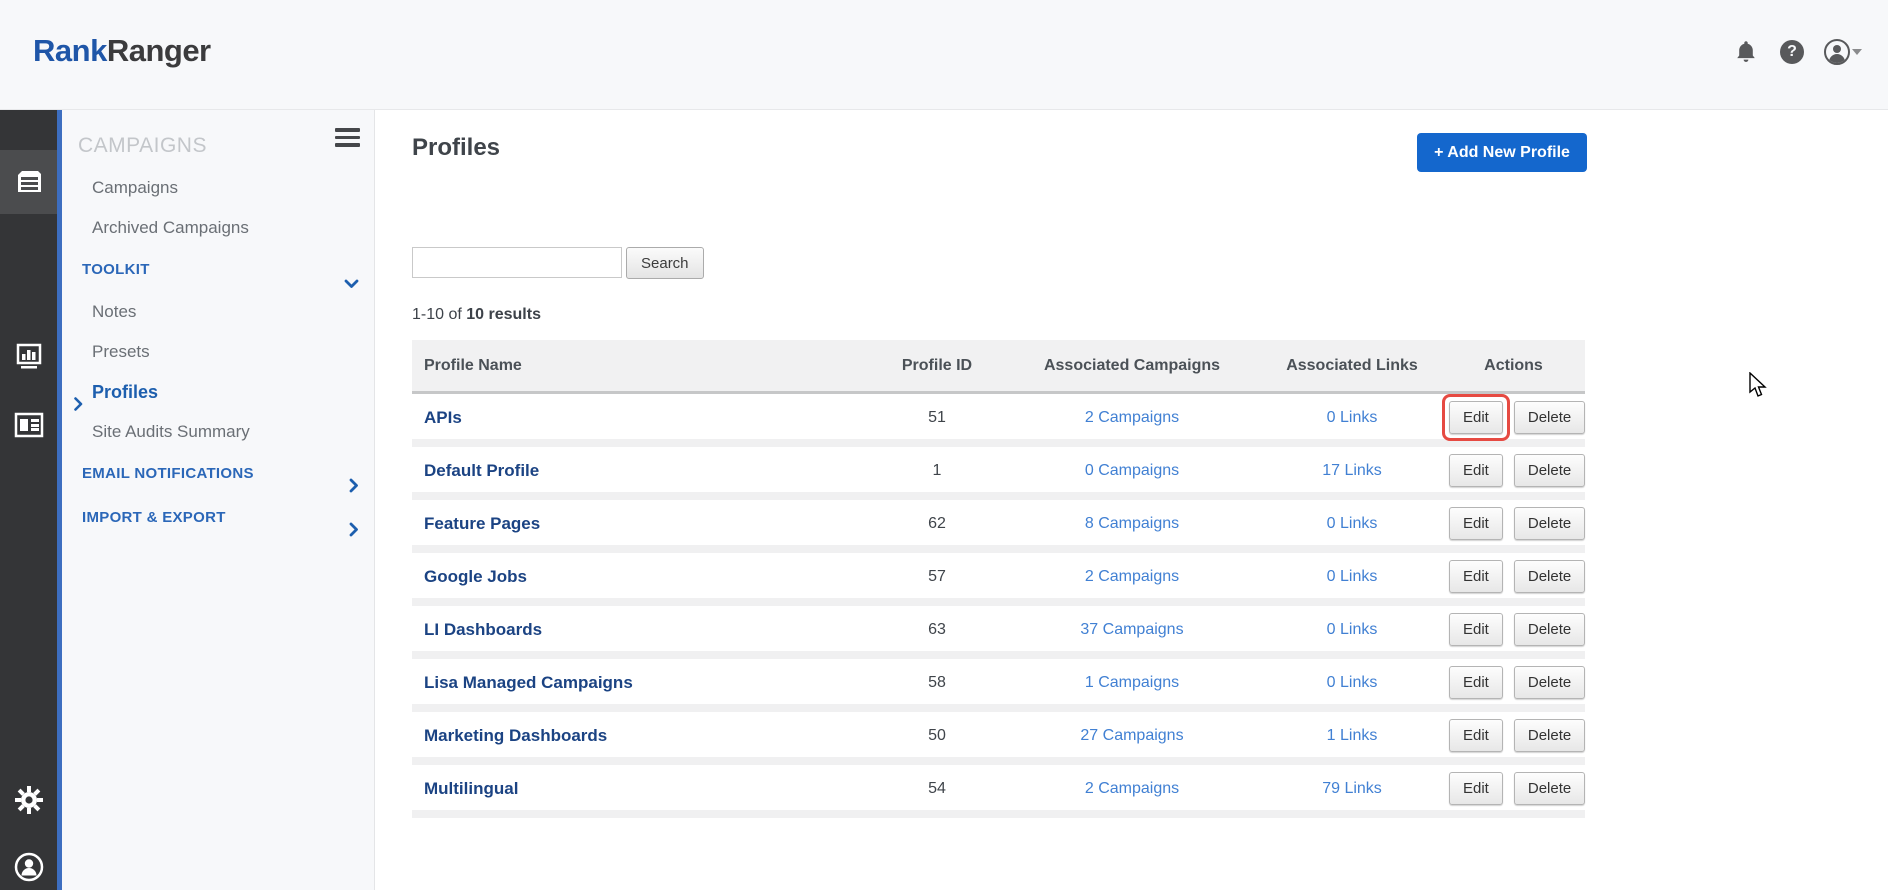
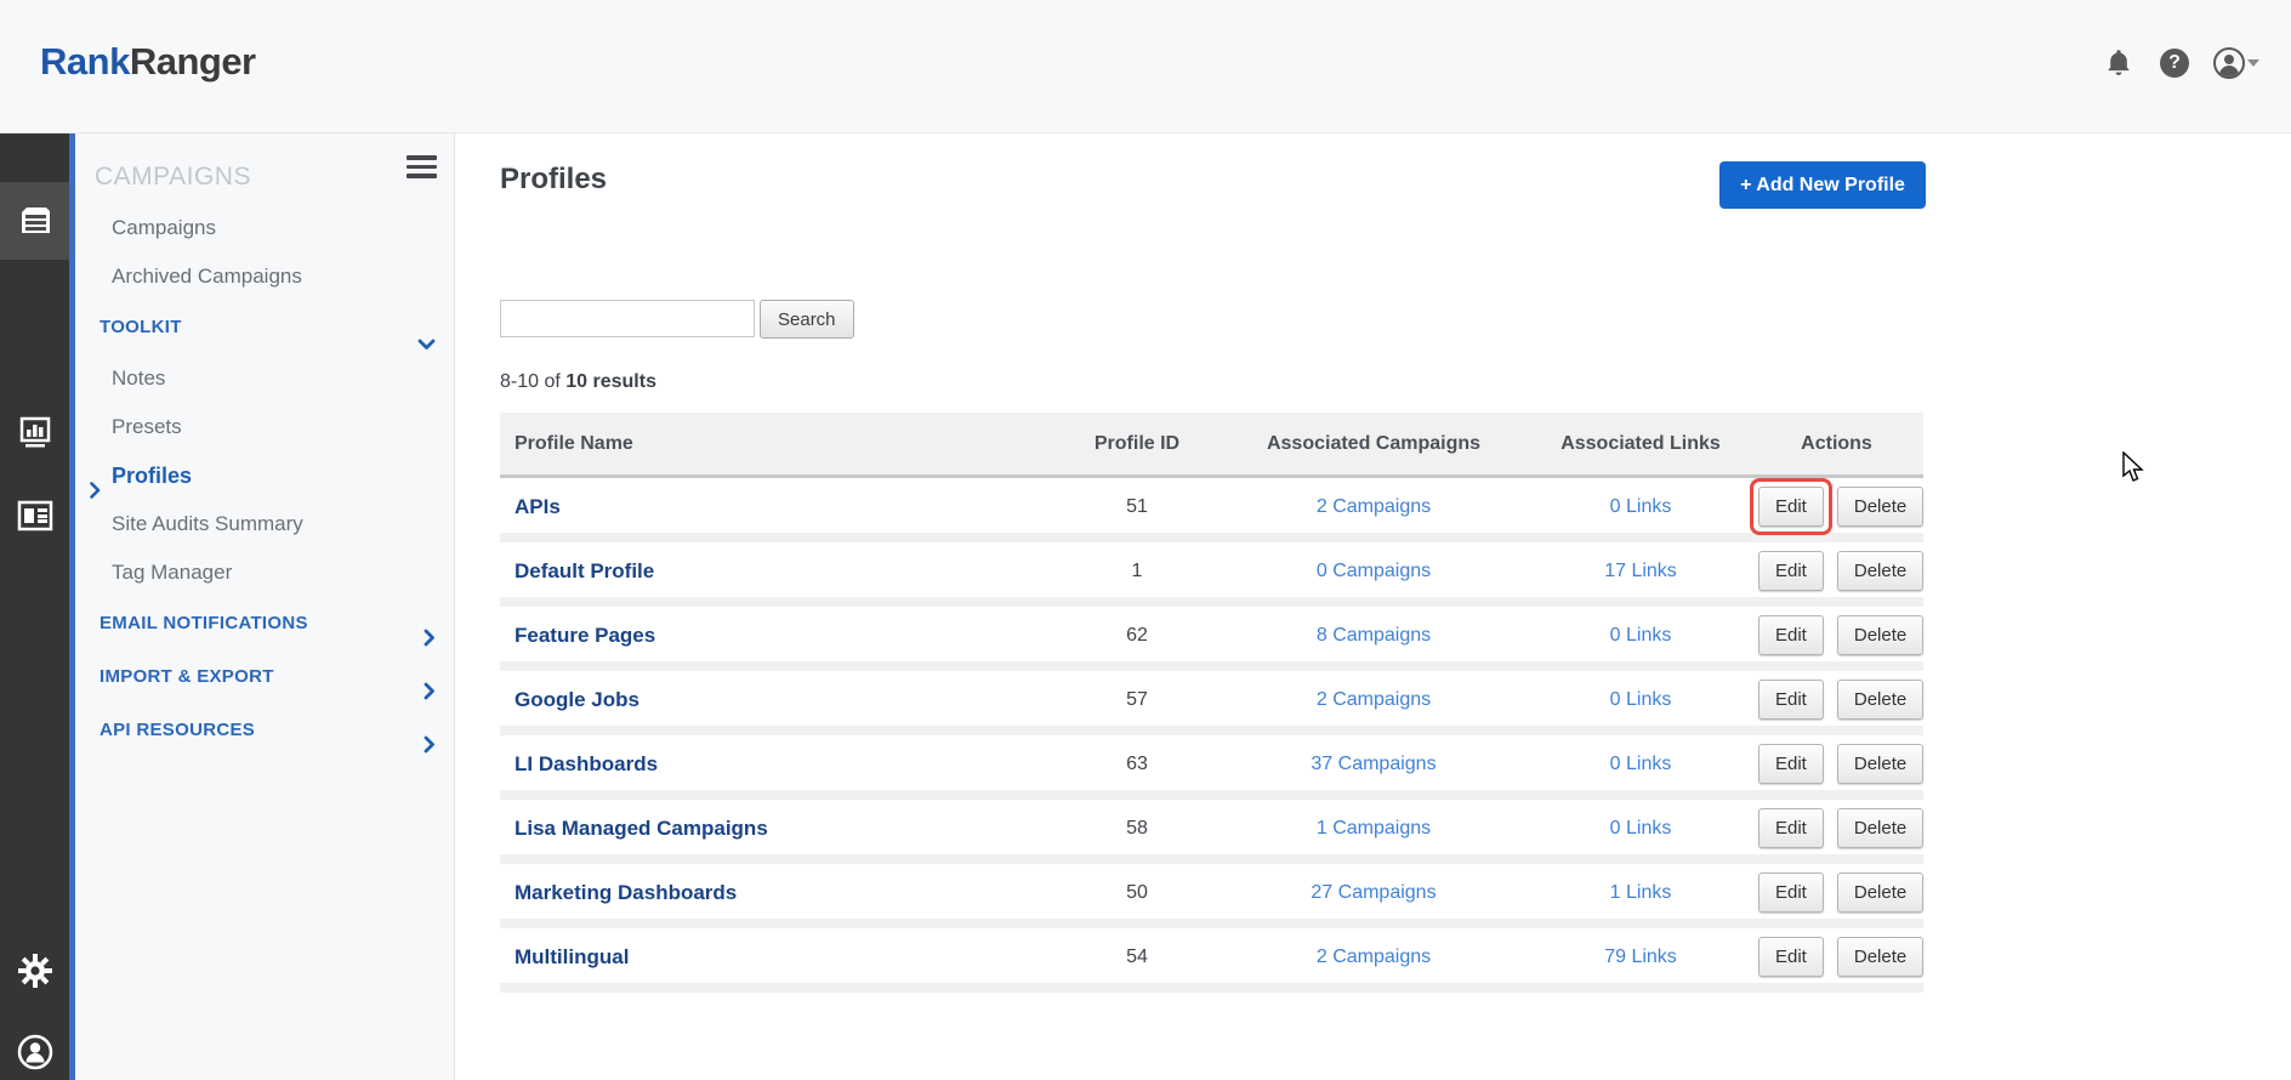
  RankRanger
  ?
  CAMPAIGNS
  Campaigns
  Archived Campaigns
  TOOLKIT
  Notes
  Presets
  Profiles
  Site Audits Summary
+ Tag Manager
  EMAIL NOTIFICATIONS
  IMPORT & EXPORT
+ API RESOURCES
  Profiles
  + Add New Profile
  Search
- 1-10 of 10 results
+ 8-10 of 10 results
  Profile Name
  Profile ID
  Associated Campaigns
  Associated Links
  Actions
  APIs
  51
  2 Campaigns
  0 Links
  Edit
  Delete
  Default Profile
  1
  0 Campaigns
  17 Links
  Edit
  Delete
  Feature Pages
  62
  8 Campaigns
  0 Links
  Edit
  Delete
  Google Jobs
  57
  2 Campaigns
  0 Links
  Edit
  Delete
  LI Dashboards
  63
  37 Campaigns
  0 Links
  Edit
  Delete
  Lisa Managed Campaigns
  58
  1 Campaigns
  0 Links
  Edit
  Delete
  Marketing Dashboards
  50
  27 Campaigns
  1 Links
  Edit
  Delete
  Multilingual
  54
  2 Campaigns
  79 Links
  Edit
  Delete
